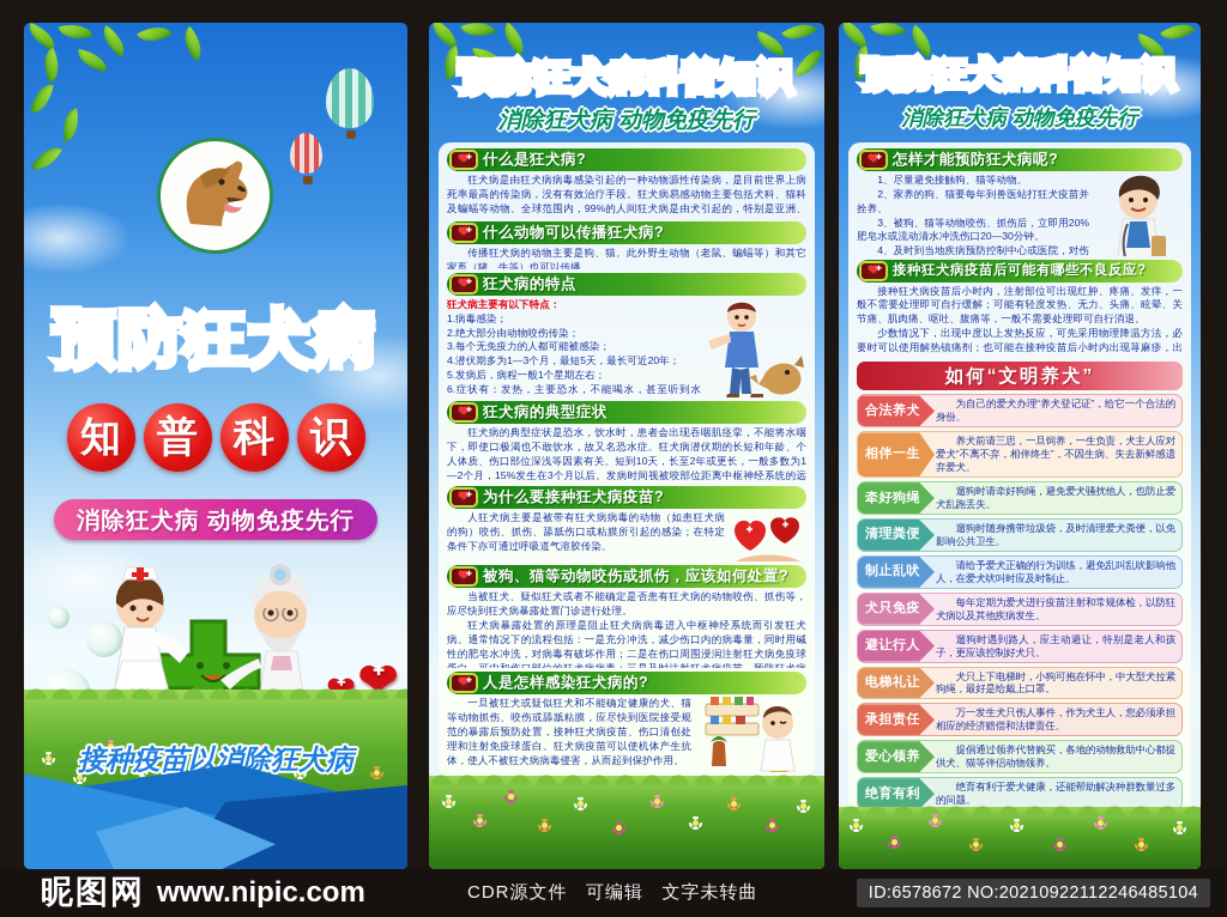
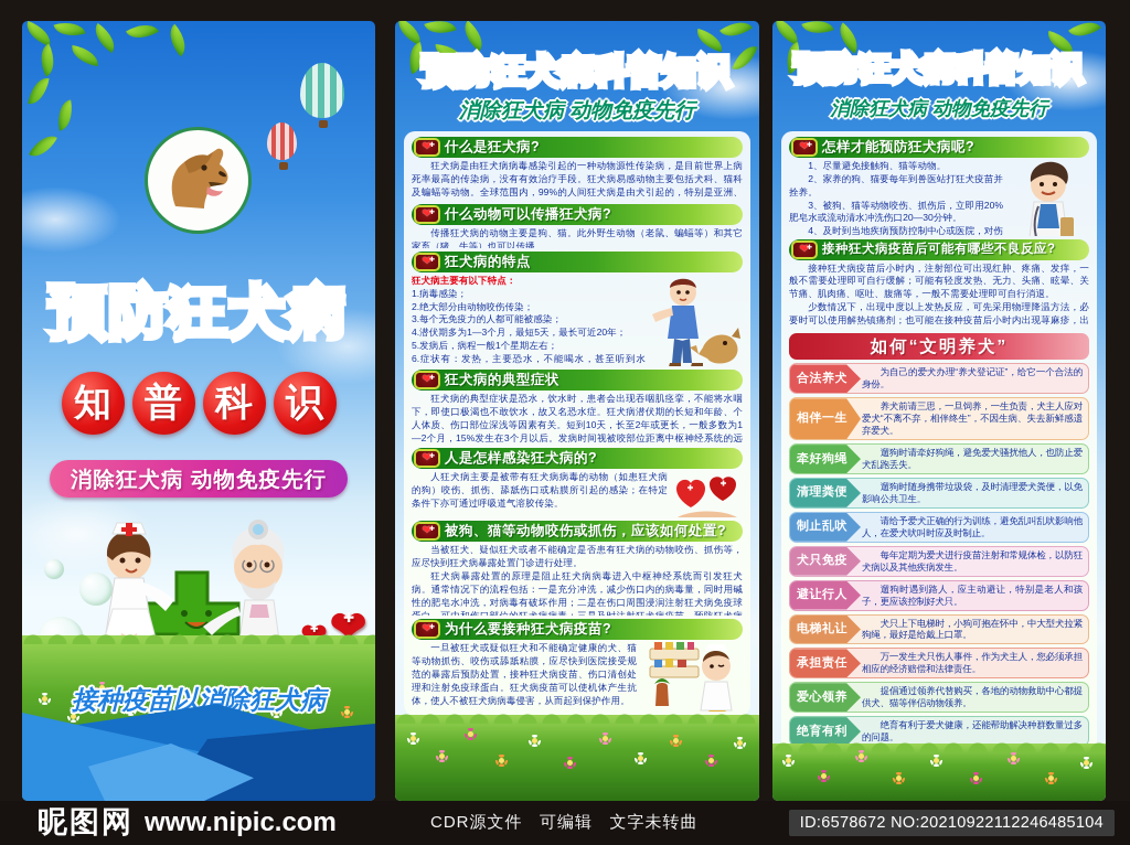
  预防狂犬病
  知
  普
  科
  识
  消除狂犬病 动物免疫先行
  ✚
  接种疫苗以消除狂犬病
  预防狂犬病科普知识
  消除狂犬病 动物免疫先行
  ❤
  什么是狂犬病?
  狂犬病是由狂犬病病毒感染引起的一种动物源性传染病，是目前世界上病死率最高的传染病，没有有效治疗手段。狂犬病易感动物主要包括犬科、猫科及蝙蝠等动物。全球范围内，99%的人间狂犬病是由犬引起的，特别是亚洲、
  ❤
  什么动物可以传播狂犬病?
  传播狂犬病的动物主要是狗、猫。此外野生动物（老鼠、蝙蝠等）和其它家畜（猪、牛等）也可以传播。
  ❤
  狂犬病的特点
  狂犬病主要有以下特点：
  1.病毒感染；
  2.绝大部分由动物咬伤传染；
  3.每个无免疫力的人都可能被感染；
  4.潜伏期多为1—3个月，最短5天，最长可近20年；
  5.发病后，病程一般1个星期左右；
  ❤
  狂犬病的典型症状
  狂犬病的典型症状是恐水，饮水时，患者会出现吞咽肌痉挛，不能将水咽下，即使口极渴也不敢饮水，故又名恐水症。狂犬病潜伏期的长短和年龄、个人体质、伤口部位深浅等因素有关。短到10天，长至2年或更长，一般多数为1—2个月，15%发生在3个月以后。发病时间视被咬部位距离中枢神经系统的远
  ❤
- 为什么要接种狂犬病疫苗?
+ 人是怎样感染狂犬病的?
  人狂犬病主要是被带有狂犬病病毒的动物（如患狂犬病的狗）咬伤、抓伤、舔舐伤口或粘膜所引起的感染；在特定条件下亦可通过呼吸道气溶胶传染。
  ❤
  被狗、猫等动物咬伤或抓伤，应该如何处置?
  当被狂犬、疑似狂犬或者不能确定是否患有狂犬病的动物咬伤、抓伤等，应尽快到狂犬病暴露处置门诊进行处理。
  狂犬病暴露处置的原理是阻止狂犬病病毒进入中枢神经系统而引发狂犬病。通常情况下的流程包括：一是充分冲洗，减少伤口内的病毒量，同时用碱性的肥皂水冲洗，对病毒有破坏作用；二是在伤口周围浸润注射狂犬病免疫球蛋白，可中和伤口部位的狂犬病病毒；三是及时注射狂犬病疫苗，预防狂犬病
  ❤
- 人是怎样感染狂犬病的?
+ 为什么要接种狂犬病疫苗?
  一旦被狂犬或疑似狂犬和不能确定健康的犬、猫等动物抓伤、咬伤或舔舐粘膜，应尽快到医院接受规范的暴露后预防处置，接种狂犬病疫苗、伤口清创处理和注射免疫球蛋白。狂犬病疫苗可以使机体产生抗体，使人不被狂犬病病毒侵害，从而起到保护作用。
  预防狂犬病科普知识
  消除狂犬病 动物免疫先行
  ❤
  怎样才能预防狂犬病呢?
  1、尽量避免接触狗、猫等动物。
  2、家养的狗、猫要每年到兽医站打狂犬疫苗并拴养。
  3、被狗、猫等动物咬伤、抓伤后，立即用20%肥皂水或流动清水冲洗伤口20—30分钟。
  ❤
  接种狂犬病疫苗后可能有哪些不良反应?
  接种狂犬病疫苗后小时内，注射部位可出现红肿、疼痛、发痒，一般不需要处理即可自行缓解；可能有轻度发热、无力、头痛、眩晕、关节痛、肌肉痛、呕吐、腹痛等，一般不需要处理即可自行消退。
  少数情况下，出现中度以上发热反应，可先采用物理降温方法，必要时可以使用解热镇痛剂；也可能在接种疫苗后小时内出现荨麻疹，出
  如何“文明养犬”
  合法养犬
  为自己的爱犬办理“养犬登记证”，给它一个合法的身份。
  相伴一生
  养犬前请三思，一旦饲养，一生负责，犬主人应对爱犬“不离不弃，相伴终生”，不因生病、失去新鲜感遗弃爱犬。
  牵好狗绳
  遛狗时请牵好狗绳，避免爱犬骚扰他人，也防止爱犬乱跑丢失。
  清理粪便
  遛狗时随身携带垃圾袋，及时清理爱犬粪便，以免影响公共卫生。
  制止乱吠
  请给予爱犬正确的行为训练，避免乱叫乱吠影响他人，在爱犬吠叫时应及时制止。
  犬只免疫
  每年定期为爱犬进行疫苗注射和常规体检，以防狂犬病以及其他疾病发生。
  避让行人
  遛狗时遇到路人，应主动避让，特别是老人和孩子，更应该控制好犬只。
  电梯礼让
  犬只上下电梯时，小狗可抱在怀中，中大型犬拉紧狗绳，最好是给戴上口罩。
  承担责任
  万一发生犬只伤人事件，作为犬主人，您必须承担相应的经济赔偿和法律责任。
  爱心领养
  提倡通过领养代替购买，各地的动物救助中心都提供犬、猫等伴侣动物领养。
  绝育有利
  绝育有利于爱犬健康，还能帮助解决种群数量过多
  昵图网
  www.nipic.com
  CDR源文件 可编辑 文字未转曲
  ID:6578672 NO:20210922112246485104
